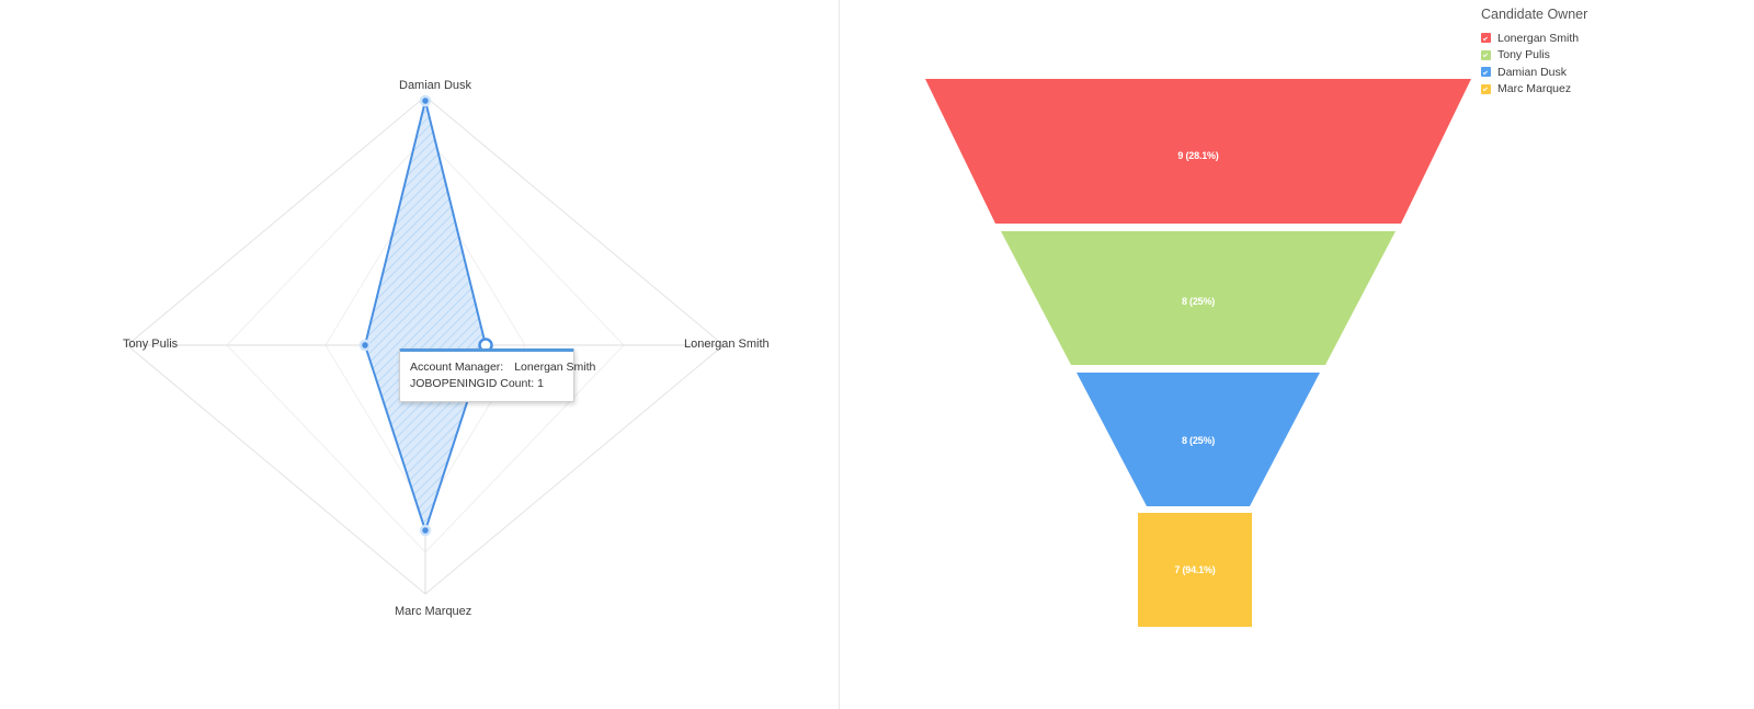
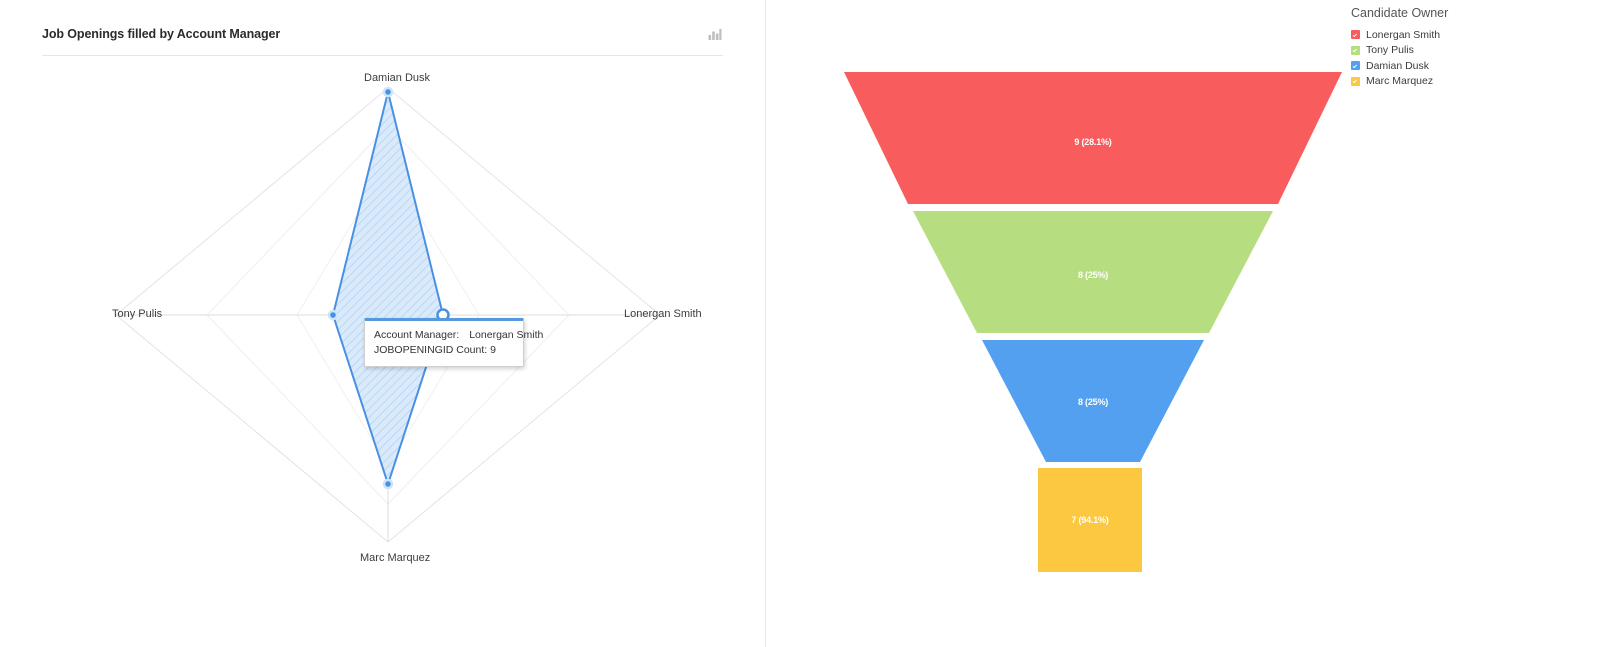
+ Job Openings filled by Account Manager
  Damian Dusk
  Lonergan Smith
  Marc Marquez
  Tony Pulis
  Account Manager:
  Lonergan Smith
- JOBOPENINGID Count: 1
+ JOBOPENINGID Count: 9
  9 (28.1%)
  8 (25%)
  8 (25%)
  7 (94.1%)
  Candidate Owner
  Lonergan Smith
  Tony Pulis
  Damian Dusk
  Marc Marquez
